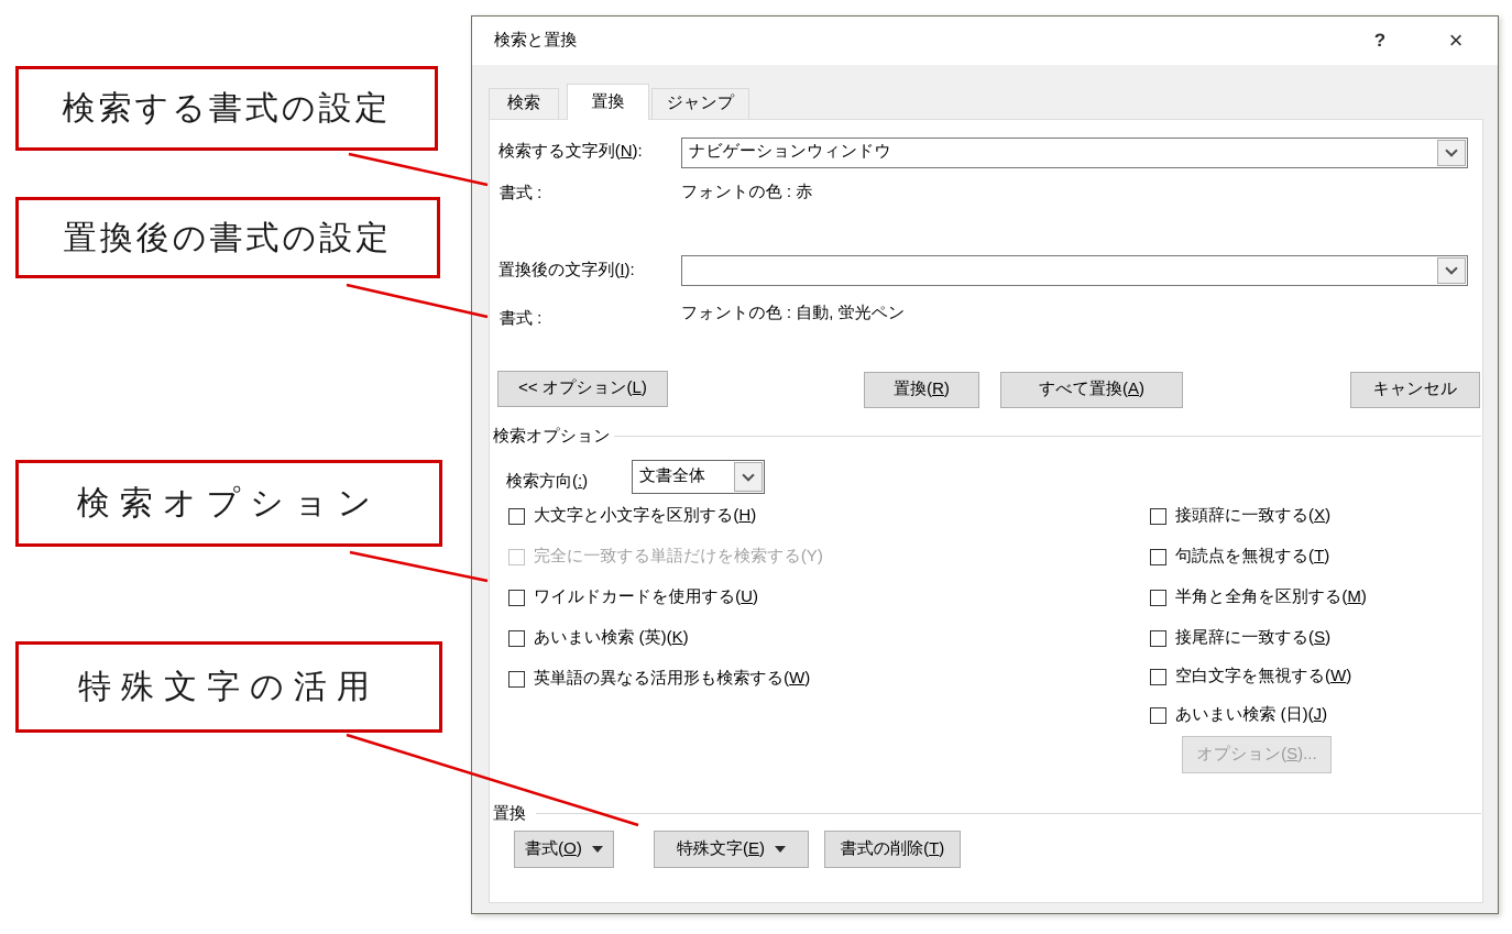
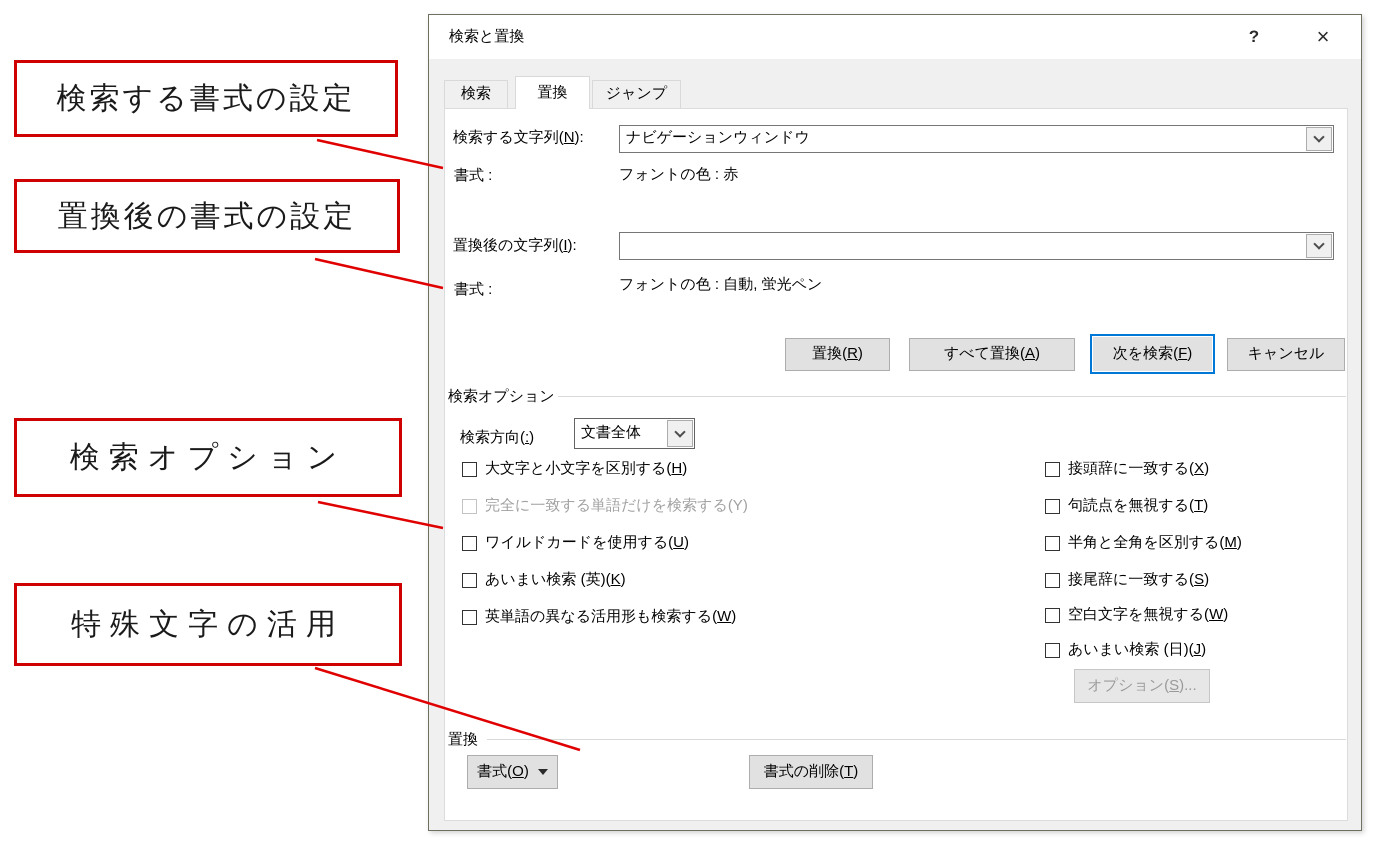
  検索する書式の設定
  置換後の書式の設定
  検索オプション
  特殊文字の活用
  検索と置換
  ?
  ×
  検索
  置換
  ジャンプ
  検索する文字列(N):
  ナビゲーションウィンドウ
  書式 :
  フォントの色 : 赤
  置換後の文字列(I):
  書式 :
  フォントの色 : 自動, 蛍光ペン
- << オプション(L)
  置換(R)
  すべて置換(A)
+ 次を検索(F)
  キャンセル
  検索オプション
  検索方向(:)
  文書全体
  大文字と小文字を区別する(H)
  完全に一致する単語だけを検索する(Y)
  ワイルドカードを使用する(U)
  あいまい検索 (英)(K)
  英単語の異なる活用形も検索する(W)
  接頭辞に一致する(X)
  句読点を無視する(T)
  半角と全角を区別する(M)
  接尾辞に一致する(S)
  空白文字を無視する(W)
  あいまい検索 (日)(J)
  オプション(S)...
  置換
  書式(O)
- 特殊文字(E)
  書式の削除(T)
